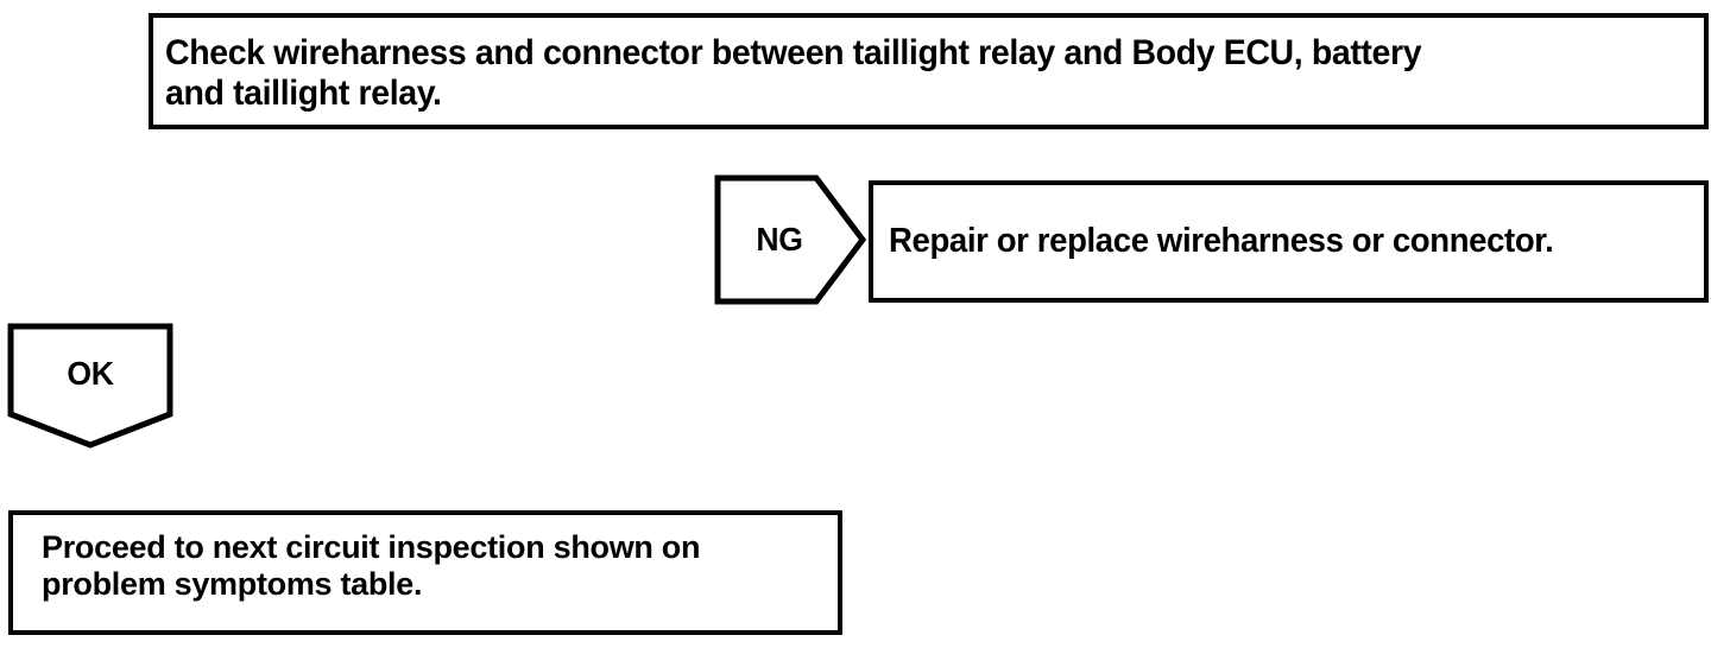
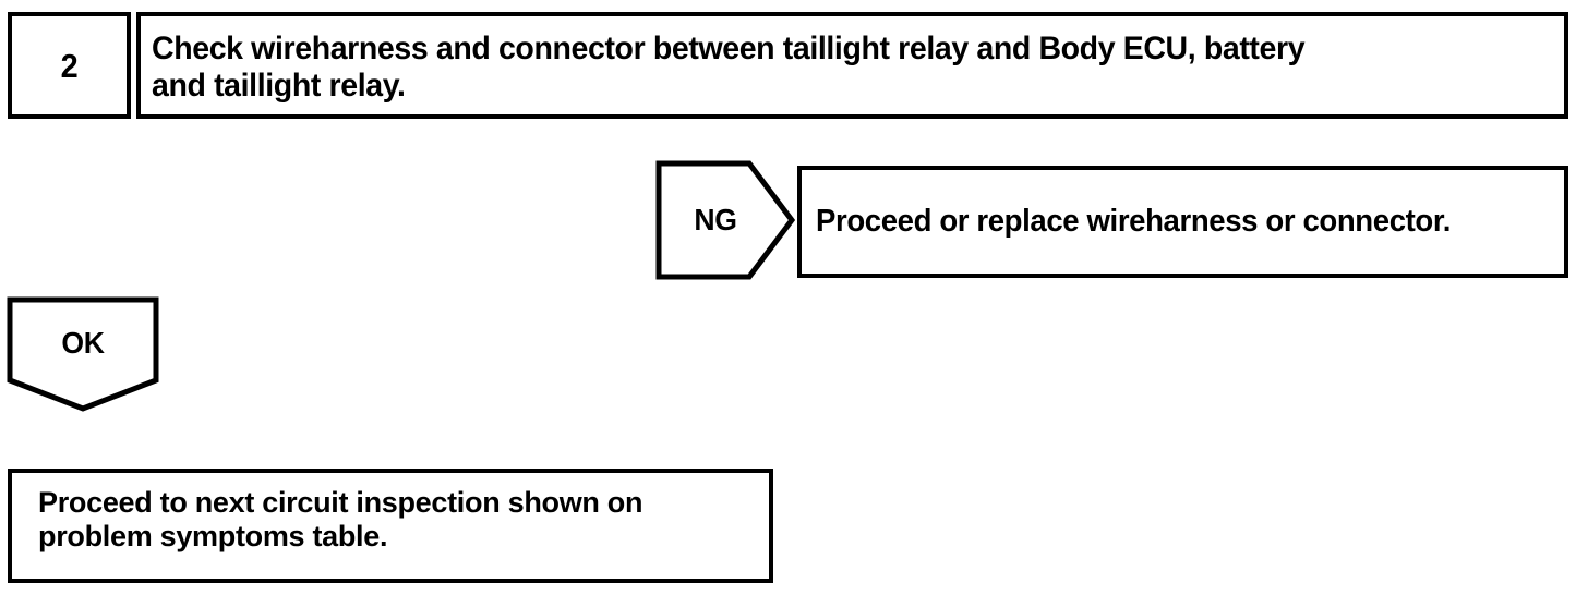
+ 2
  Check wireharness and connector between taillight relay and Body ECU, battery
  and taillight relay.
  NG
- Repair or replace wireharness or connector.
+ Proceed or replace wireharness or connector.
  OK
  Proceed to next circuit inspection shown on
  problem symptoms table.
